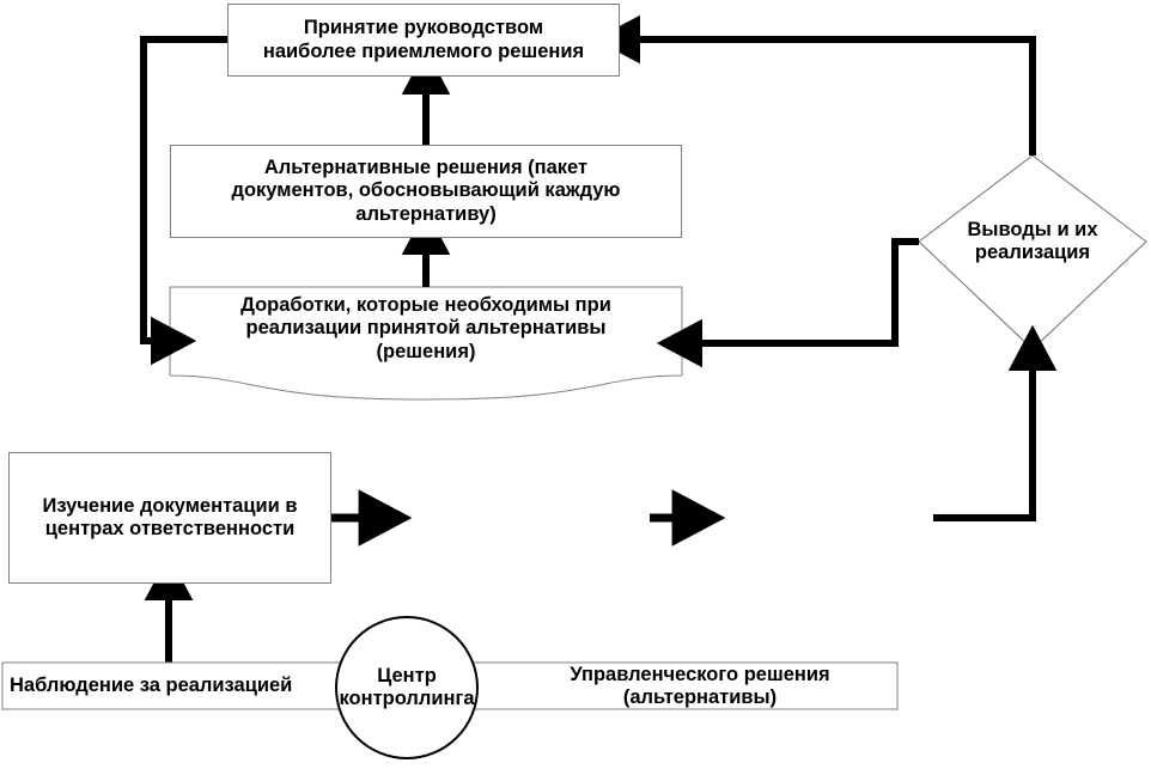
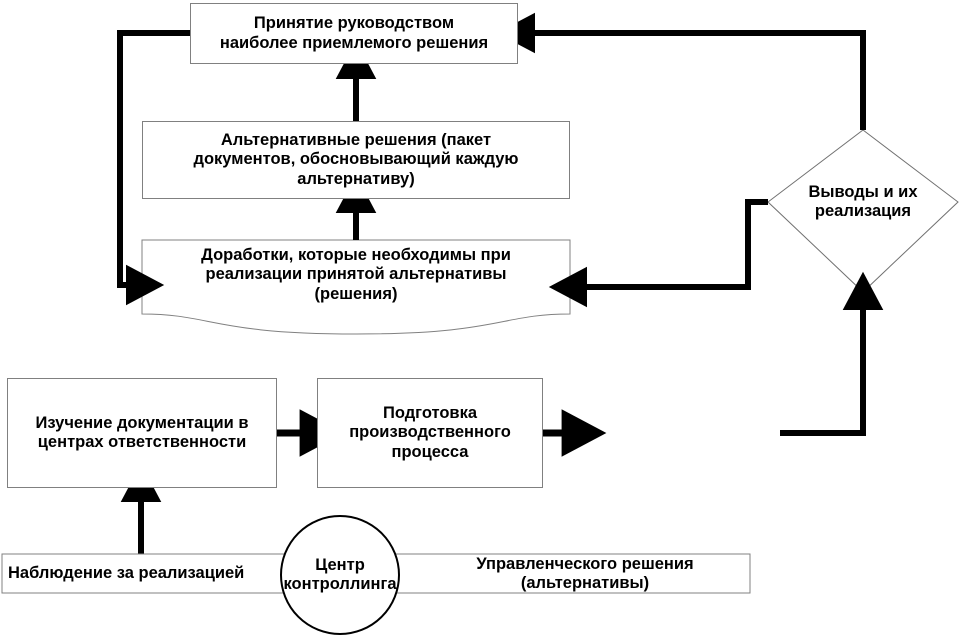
  Принятие руководством
  наиболее приемлемого решения
  Альтернативные решения (пакет
  документов, обосновывающий каждую
  альтернативу)
  Доработки, которые необходимы при
  реализации принятой альтернативы
  (решения)
  Выводы и их
  реализация
  Изучение документации в
  центрах ответственности
+ Подготовка
+ производственного
+ процесса
  Наблюдение за реализацией
  Управленческого решения
  (альтернативы)
  Центр
  контроллинга
